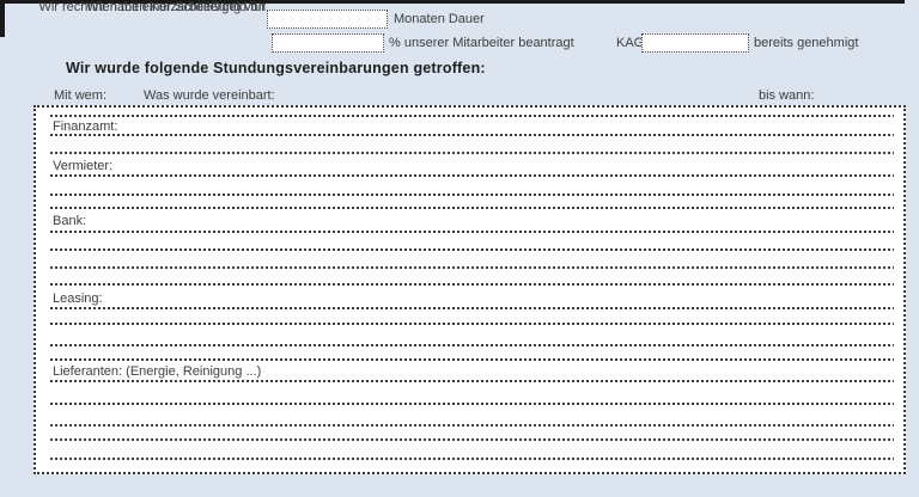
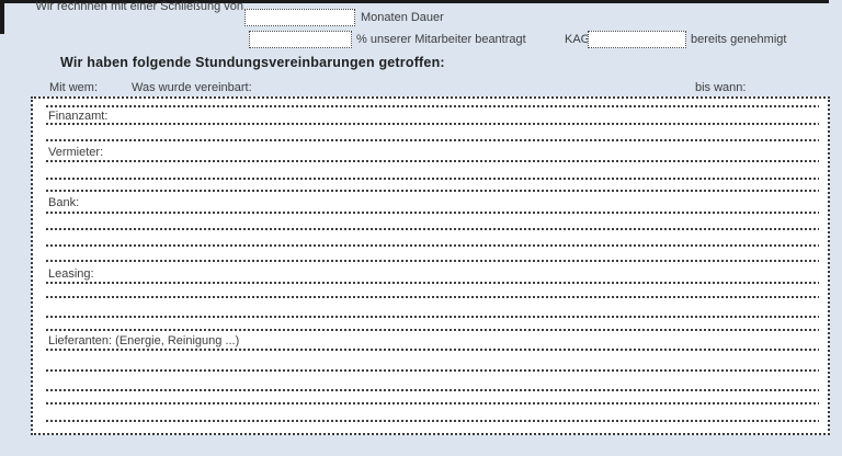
  Wir rechnnen mit einer Schließung von
  Monaten Dauer
- Wir haben Kurzarbeitergeld für
  % unserer Mitarbeiter beantragt
  KAG
  bereits genehmigt
- Wir wurde folgende Stundungsvereinbarungen getroffen:
+ Wir haben folgende Stundungsvereinbarungen getroffen:
  Mit wem:
  Was wurde vereinbart:
  bis wann:
  Finanzamt:
  Vermieter:
  Bank:
  Leasing:
  Lieferanten: (Energie, Reinigung ...)
